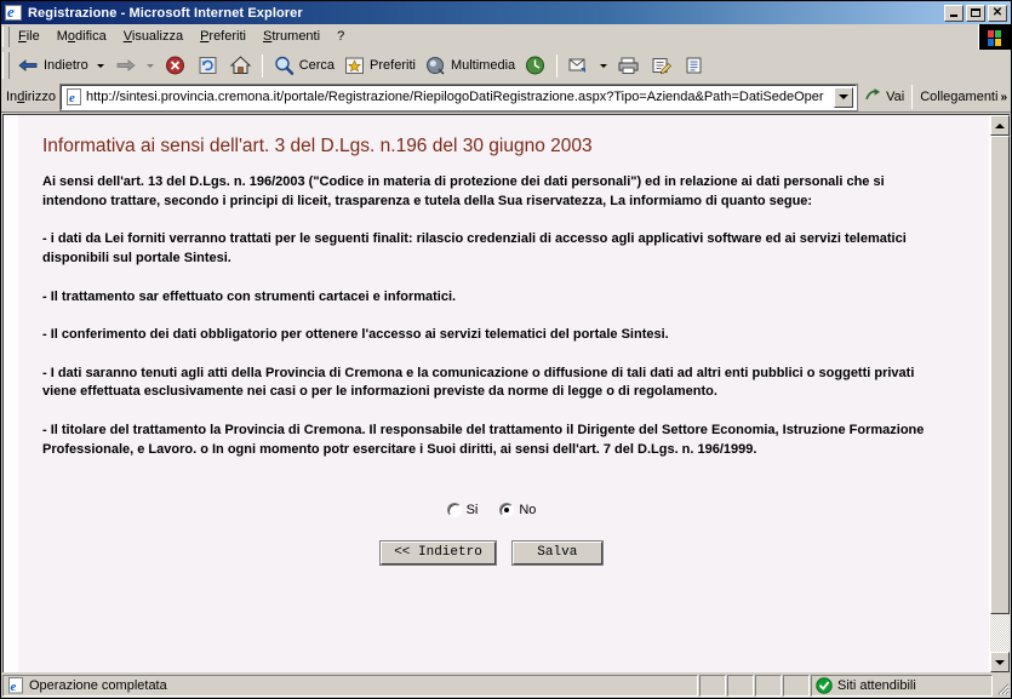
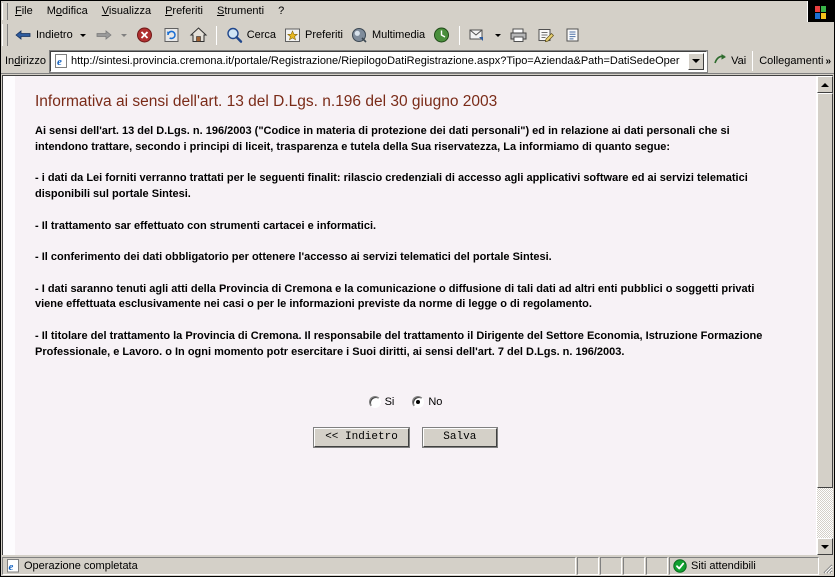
- Registrazione - Microsoft Internet Explorer
- ✕
  File
  Modifica
  Visualizza
  Preferiti
  Strumenti
  ?
  Indietro
  Cerca
  Preferiti
  Multimedia
  Indirizzo
  e
  http://sintesi.provincia.cremona.it/portale/Registrazione/RiepilogoDatiRegistrazione.aspx?Tipo=Azienda&Path=DatiSedeOper
  Vai
  Collegamenti
  »
- Informativa ai sensi dell'art. 3 del D.Lgs. n.196 del 30 giugno 2003
+ Informativa ai sensi dell'art. 13 del D.Lgs. n.196 del 30 giugno 2003
  Ai sensi dell'art. 13 del D.Lgs. n. 196/2003 ("Codice in materia di protezione dei dati personali") ed in relazione ai dati personali che si intendono trattare, secondo i principi di liceit, trasparenza e tutela della Sua riservatezza, La informiamo di quanto segue:
  - i dati da Lei forniti verranno trattati per le seguenti finalit: rilascio credenziali di accesso agli applicativi software ed ai servizi telematici disponibili sul portale Sintesi.
  - Il trattamento sar effettuato con strumenti cartacei e informatici.
  - Il conferimento dei dati obbligatorio per ottenere l'accesso ai servizi telematici del portale Sintesi.
  - I dati saranno tenuti agli atti della Provincia di Cremona e la comunicazione o diffusione di tali dati ad altri enti pubblici o soggetti privati viene effettuata esclusivamente nei casi o per le informazioni previste da norme di legge o di regolamento.
- - Il titolare del trattamento la Provincia di Cremona. Il responsabile del trattamento il Dirigente del Settore Economia, Istruzione Formazione Professionale, e Lavoro. o In ogni momento potr esercitare i Suoi diritti, ai sensi dell'art. 7 del D.Lgs. n. 196/1999.
+ - Il titolare del trattamento la Provincia di Cremona. Il responsabile del trattamento il Dirigente del Settore Economia, Istruzione Formazione Professionale, e Lavoro. o In ogni momento potr esercitare i Suoi diritti, ai sensi dell'art. 7 del D.Lgs. n. 196/2003.
  Si
  No
  << Indietro
  Salva
  e
  Operazione completata
  Siti attendibili
